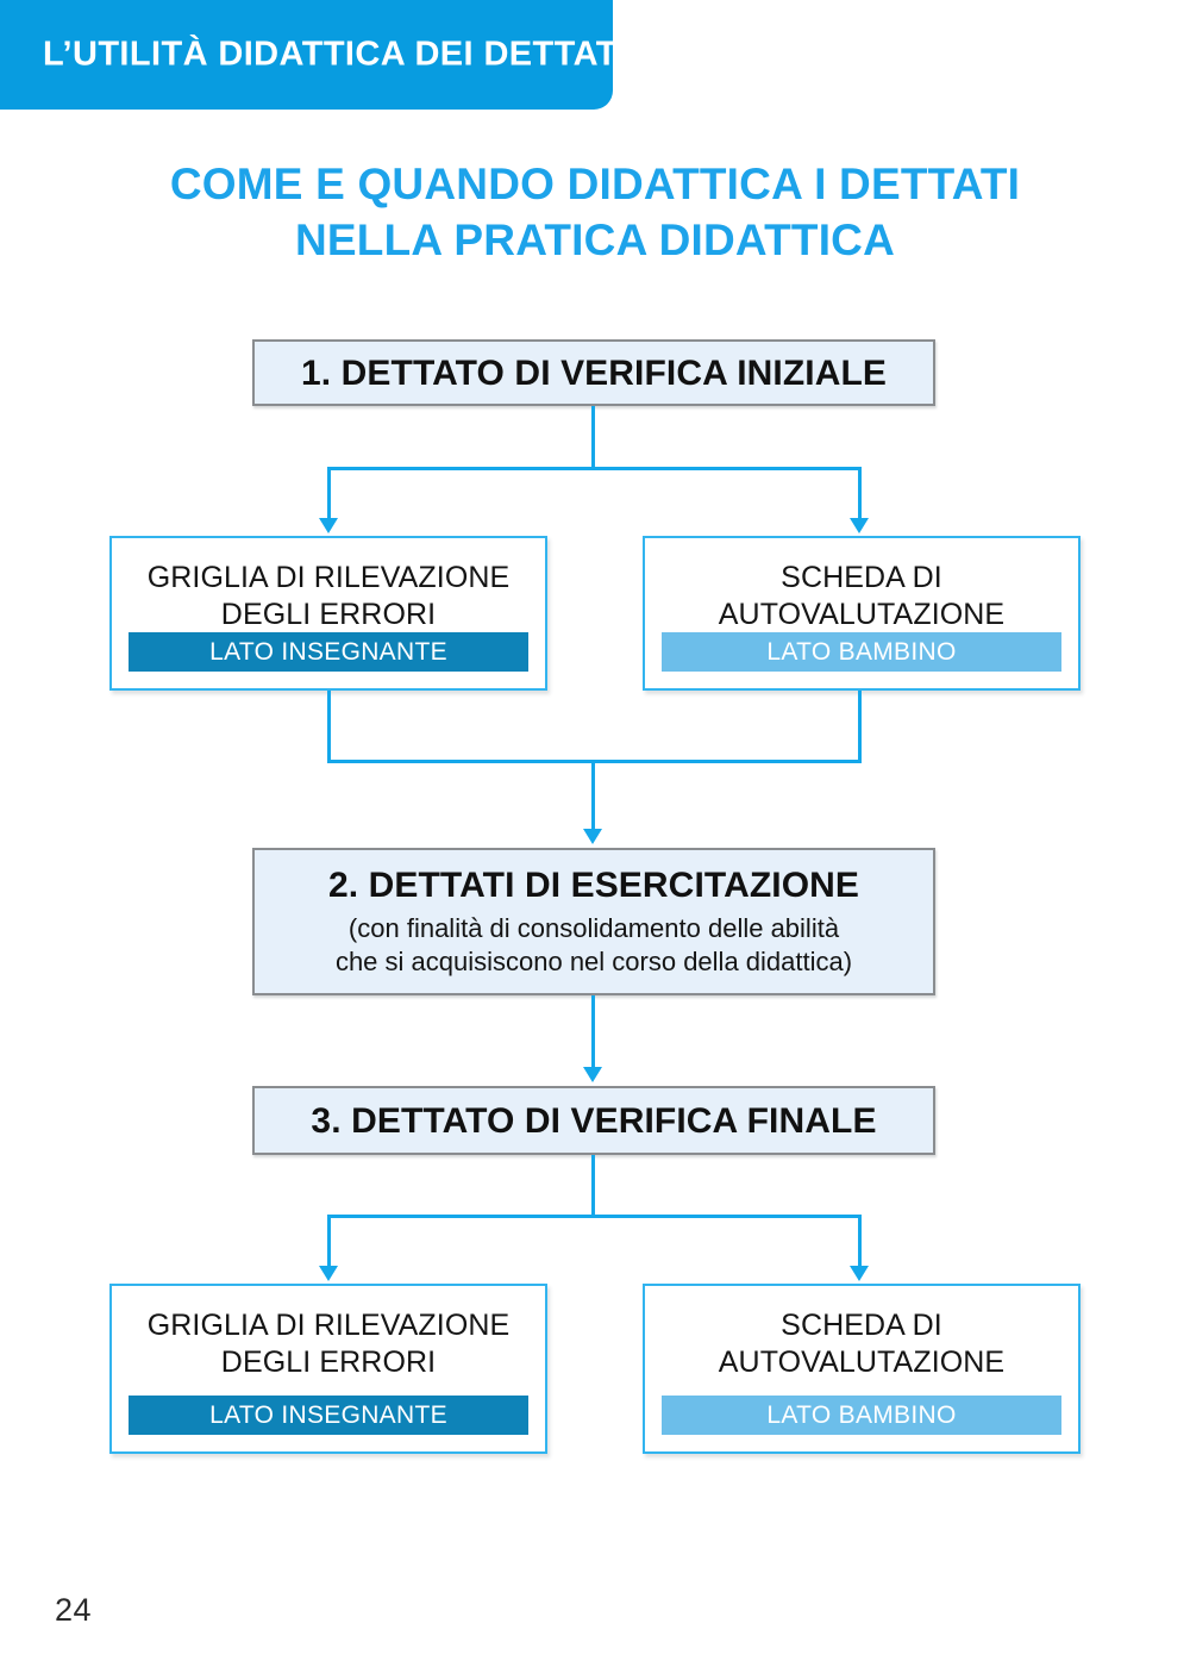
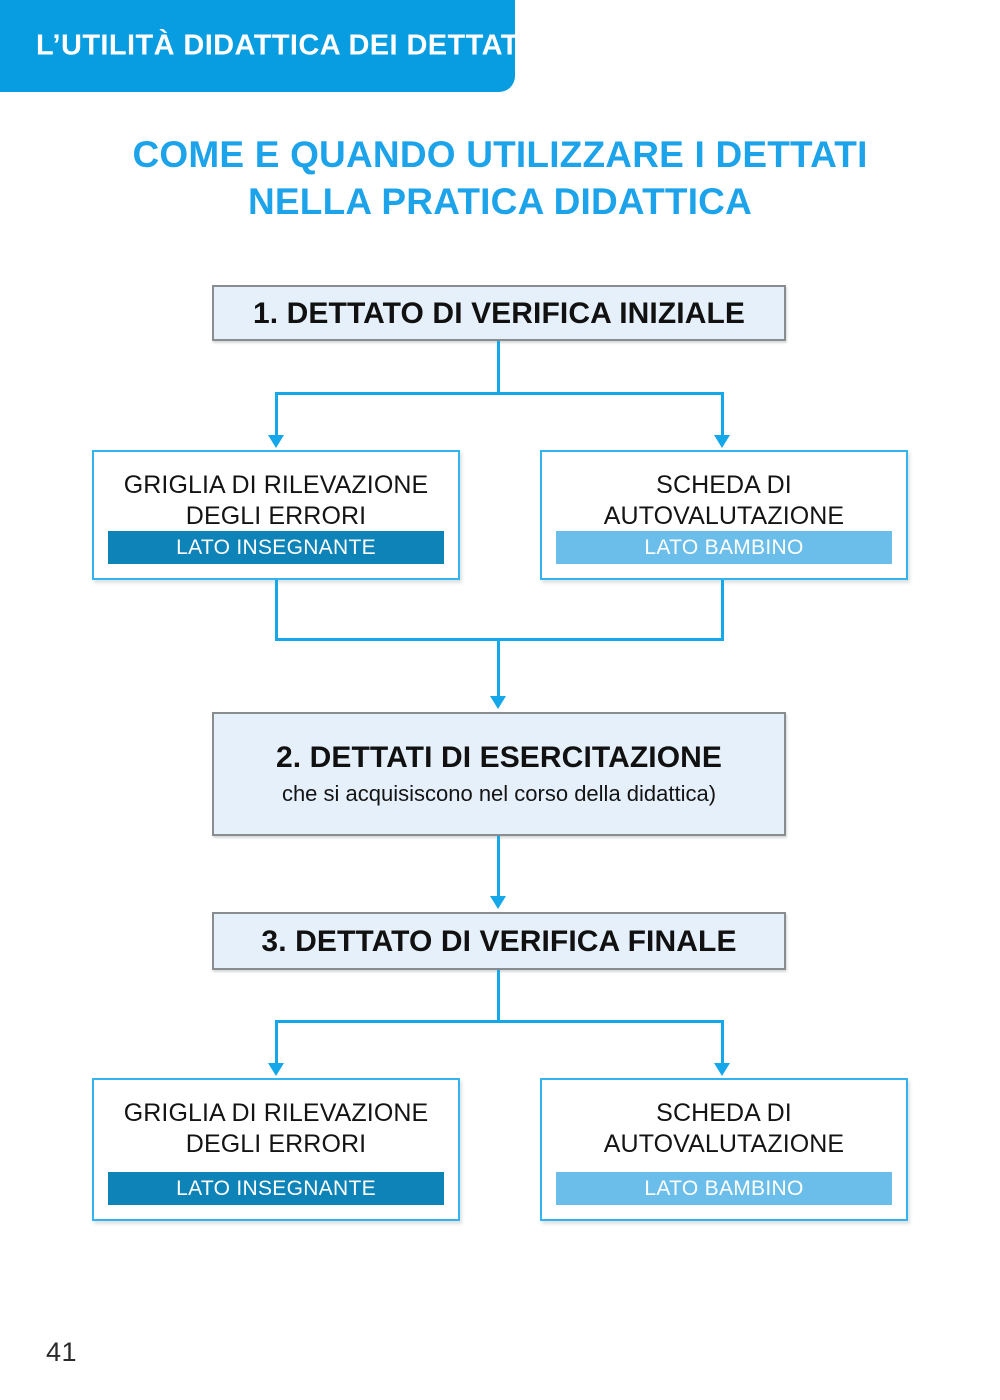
  L’UTILITÀ DIDATTICA DEI DETTATI
- COME E QUANDO DIDATTICA I DETTATI
+ COME E QUANDO UTILIZZARE I DETTATI
  NELLA PRATICA DIDATTICA
  1. DETTATO DI VERIFICA INIZIALE
  GRIGLIA DI RILEVAZIONE
  DEGLI ERRORI
  LATO INSEGNANTE
  SCHEDA DI
  AUTOVALUTAZIONE
  LATO BAMBINO
  2. DETTATI DI ESERCITAZIONE
- (con finalità di consolidamento delle abilità
  che si acquisiscono nel corso della didattica)
  3. DETTATO DI VERIFICA FINALE
  GRIGLIA DI RILEVAZIONE
  DEGLI ERRORI
  LATO INSEGNANTE
  SCHEDA DI
  AUTOVALUTAZIONE
  LATO BAMBINO
- 24
+ 41
